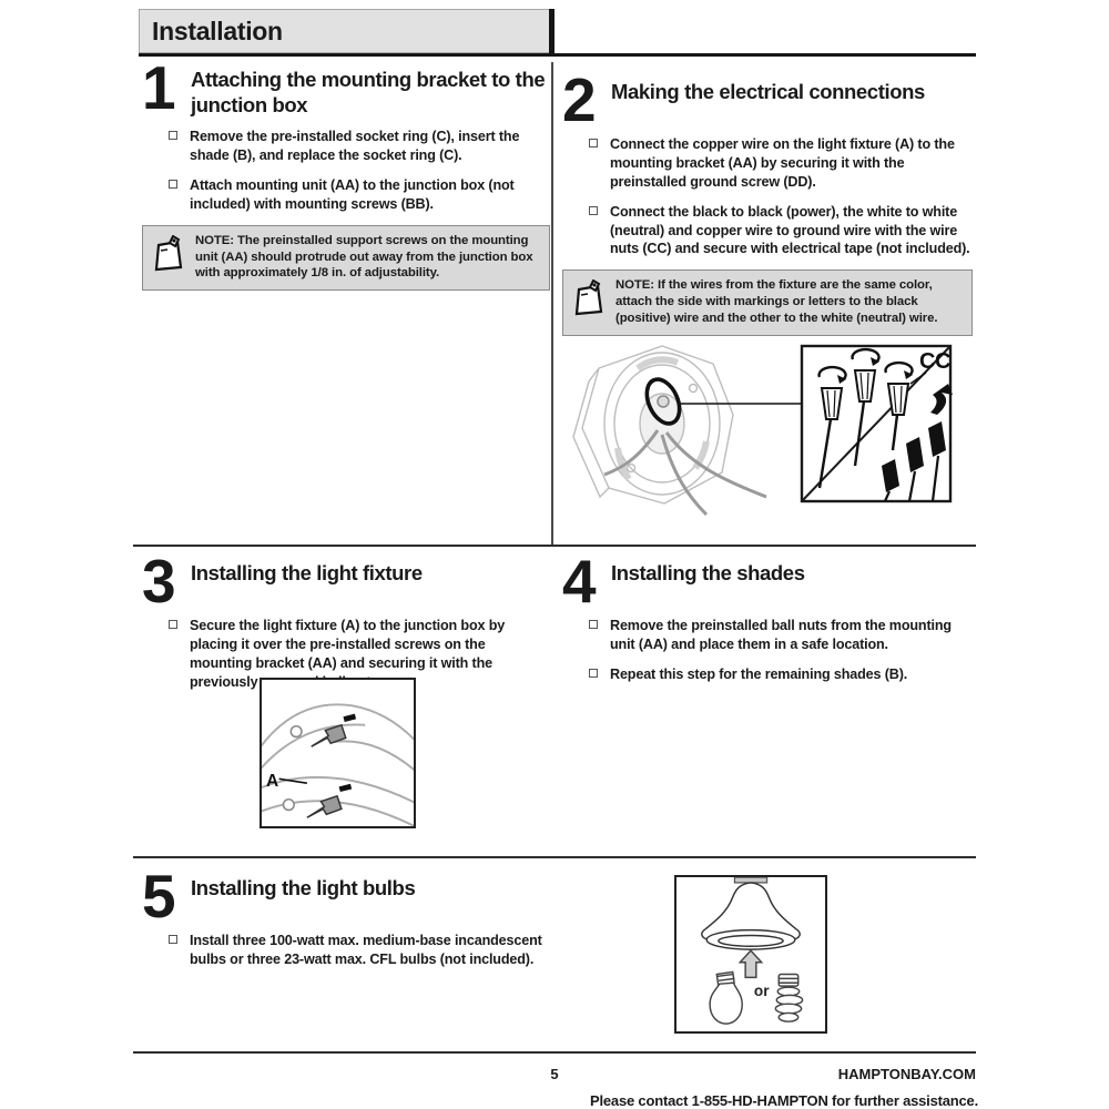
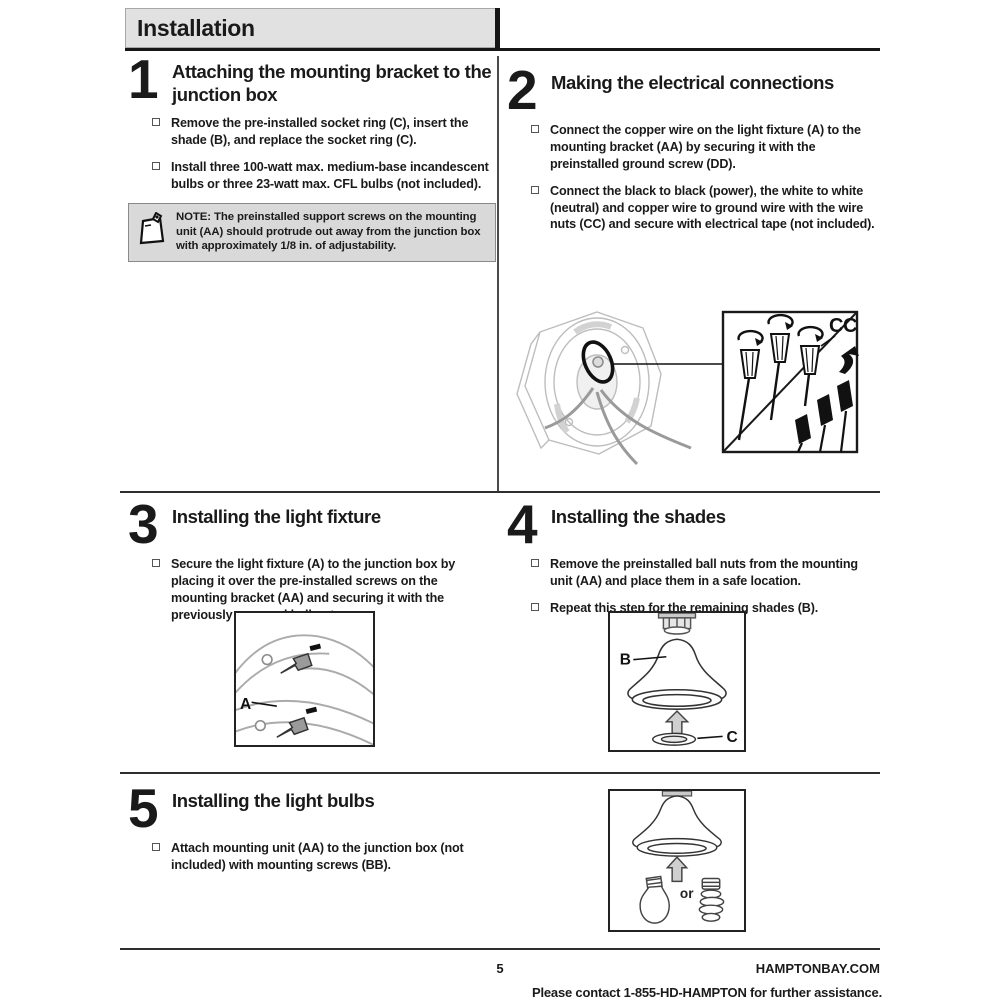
  Installation
  1
  Attaching the mounting bracket to the junction box
  Remove the pre-installed socket ring (C), insert the shade (B), and replace the socket ring (C).
- Attach mounting unit (AA) to the junction box (not included) with mounting screws (BB).
+ Install three 100-watt max. medium-base incandescent bulbs or three 23-watt max. CFL bulbs (not included).
  NOTE: The preinstalled support screws on the mounting unit (AA) should protrude out away from the junction box with approximately 1/8 in. of adjustability.
  2
  Making the electrical connections
  Connect the copper wire on the light fixture (A) to the mounting bracket (AA) by securing it with the preinstalled ground screw (DD).
  Connect the black to black (power), the white to white (neutral) and copper wire to ground wire with the wire nuts (CC) and secure with electrical tape (not included).
- NOTE: If the wires from the fixture are the same color, attach the side with markings or letters to the black (positive) wire and the other to the white (neutral) wire.
  CC
  3
  Installing the light fixture
  Secure the light fixture (A) to the junction box by placing it over the pre-installed screws on the mounting bracket (AA) and securing it with the previously
  A
  4
  Installing the shades
  Remove the preinstalled ball nuts from the mounting unit (AA) and place them in a safe location.
  Repeat this step for the remaining shades (B).
+ B
+ C
  5
  Installing the light bulbs
- Install three 100-watt max. medium-base incandescent bulbs or three 23-watt max. CFL bulbs (not included).
+ Attach mounting unit (AA) to the junction box (not included) with mounting screws (BB).
  or
  5
  HAMPTONBAY.COM
  Please contact 1-855-HD-HAMPTON for further assistance.
